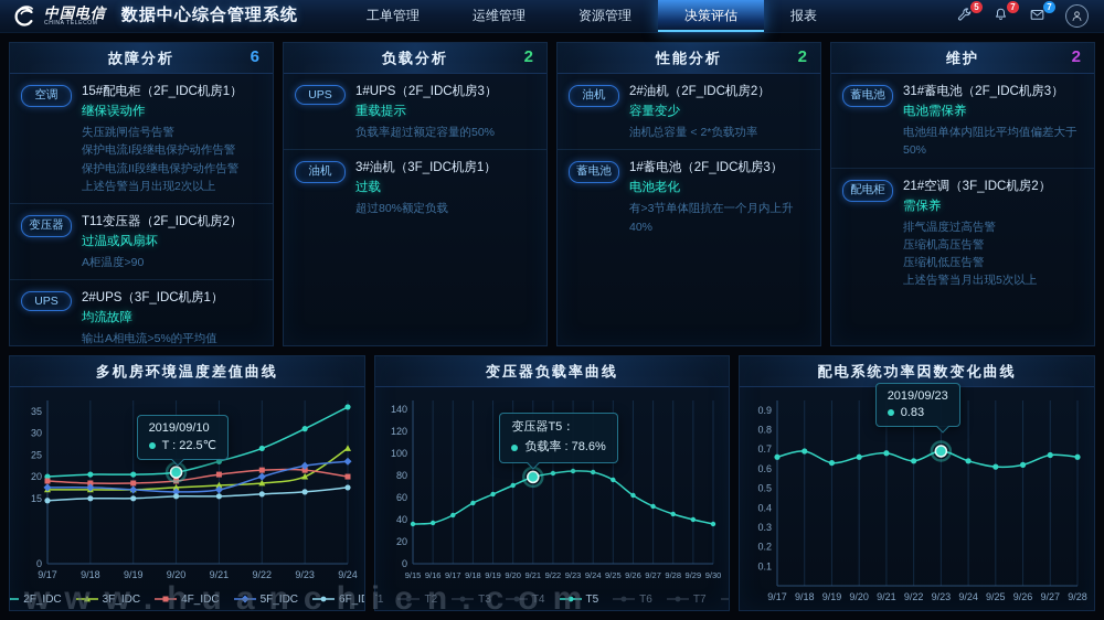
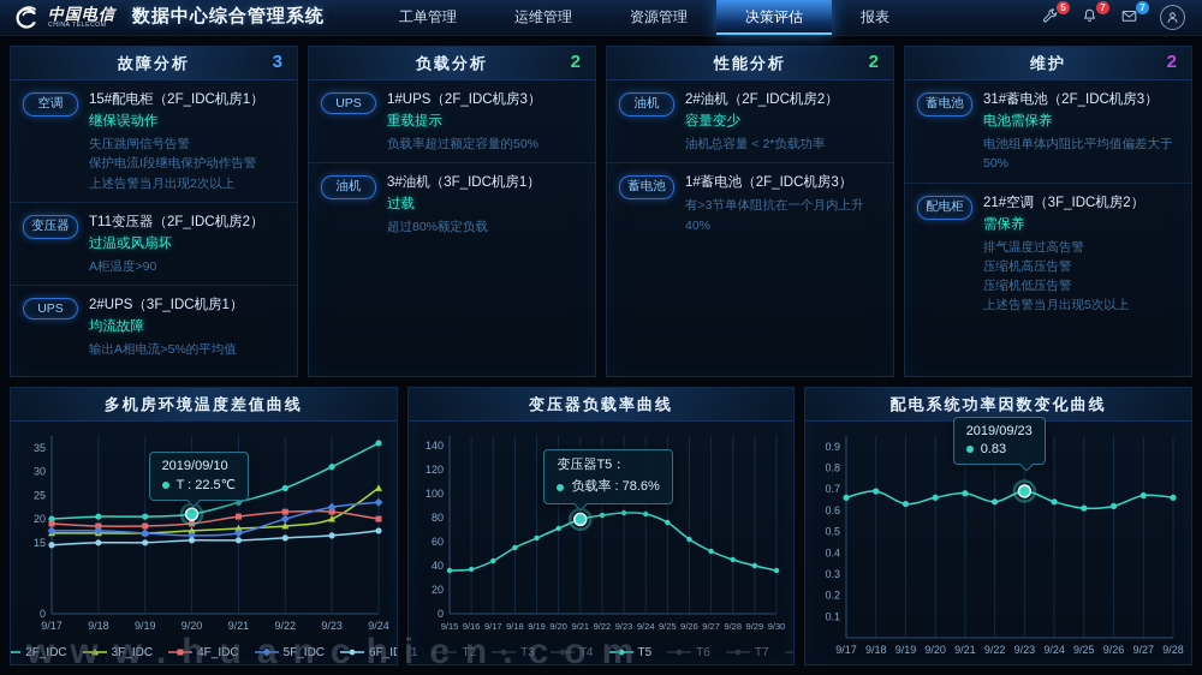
  中国电信
  数据中心综合管理系统
  工单管理
  运维管理
  资源管理
  决策评估
  报表
  5
  7
  7
  故障分析
- 6
+ 3
  空调
  15#配电柜（2F_IDC机房1）
  继保误动作
  失压跳闸信号告警
  保护电流I段继电保护动作告警
- 保护电流II段继电保护动作告警
  上述告警当月出现2次以上
  变压器
  T11变压器（2F_IDC机房2）
  过温或风扇坏
  A柜温度>90
  UPS
  2#UPS（3F_IDC机房1）
  均流故障
  输出A相电流>5%的平均值
  负载分析
  2
  UPS
  1#UPS（2F_IDC机房3）
  重载提示
  负载率超过额定容量的50%
  油机
  3#油机（3F_IDC机房1）
  过载
  超过80%额定负载
  性能分析
  2
  油机
  2#油机（2F_IDC机房2）
  容量变少
  油机总容量 < 2*负载功率
  蓄电池
  1#蓄电池（2F_IDC机房3）
- 电池老化
  有>3节单体阻抗在一个月内上升40%
  维护
  2
  蓄电池
  31#蓄电池（2F_IDC机房3）
  电池需保养
  电池组单体内阻比平均值偏差大于50%
  配电柜
  21#空调（3F_IDC机房2）
  需保养
  排气温度过高告警
  压缩机高压告警
  压缩机低压告警
  上述告警当月出现5次以上
  多机房环境温度差值曲线
  9/17
  9/18
  9/19
  9/20
  9/21
  9/22
  9/23
  9/24
  0
  15
  20
  25
  30
  35
  2019/09/10
  T : 22.5℃
  2F_IDC
  3F_IDC
  4F_IDC
  5F_IDC
  变压器负载率曲线
  9/15
  9/16
  9/17
  9/18
  9/19
  9/20
  9/21
  9/22
  9/23
  9/24
  9/25
  9/26
  9/27
  9/28
  9/29
  9/30
  0
  20
  40
  60
  80
  100
  120
  140
  变压器T5：
  负载率 : 78.6%
  T1
  T2
  T3
  T4
  T5
  T6
  T7
  配电系统功率因数变化曲线
  9/17
  9/18
  9/19
  9/20
  9/21
  9/22
  9/23
  9/24
  9/25
  9/26
  9/27
  9/28
  0.1
  0.2
  0.3
  0.4
  0.5
  0.6
  0.7
  0.8
  0.9
  2019/09/23
  0.83
  www.huanchicn.com
